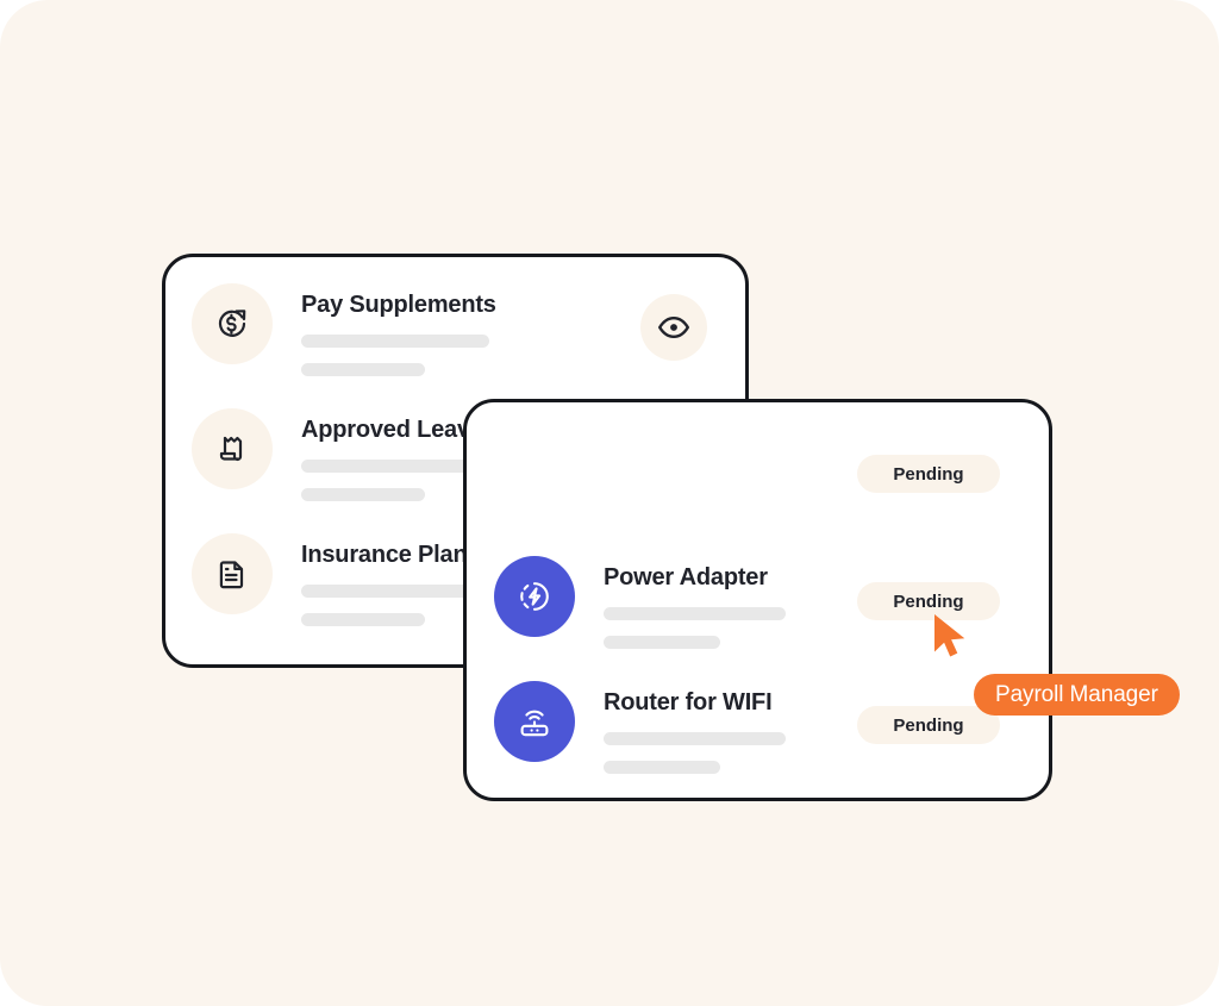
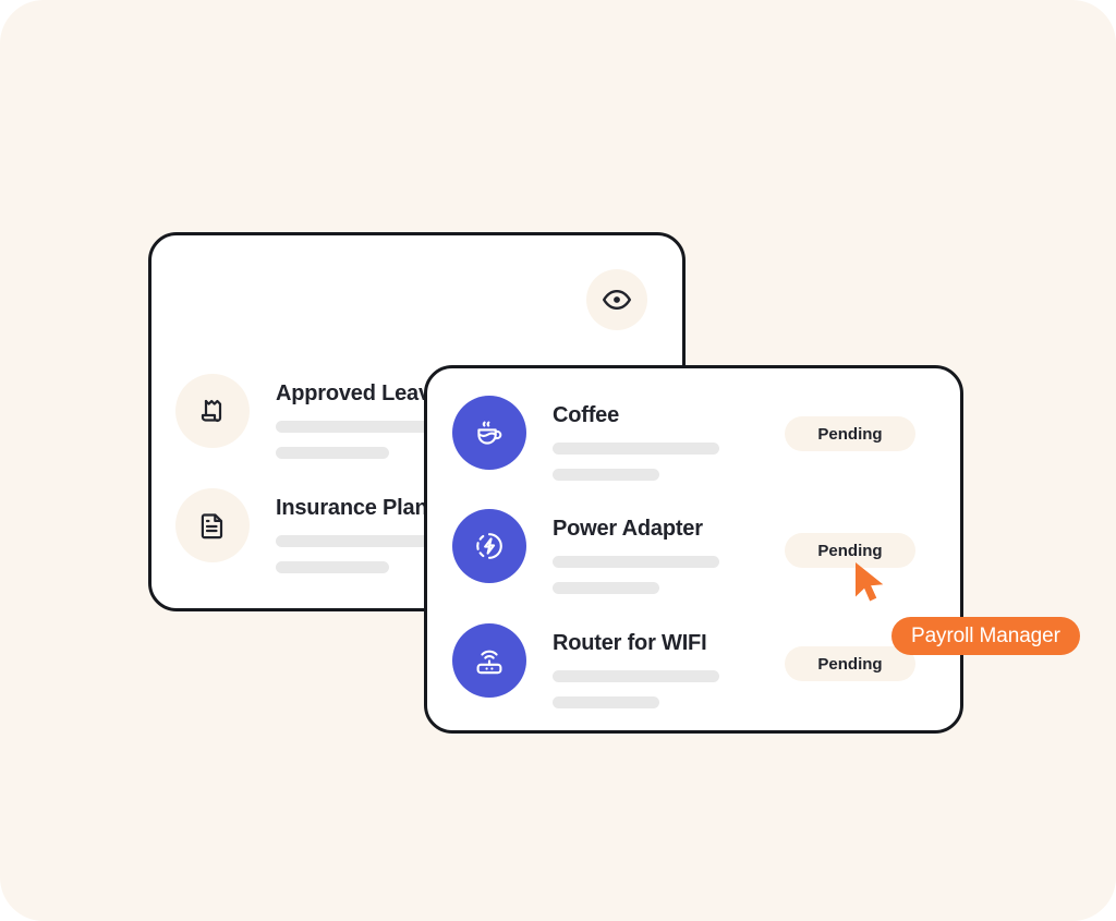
- Pay Supplements
  Approved Lea
  Insurance Plan
+ Coffee
  Power Adapter
  Router for WIFI
  Pending
  Pending
  Pending
  Payroll Manager
